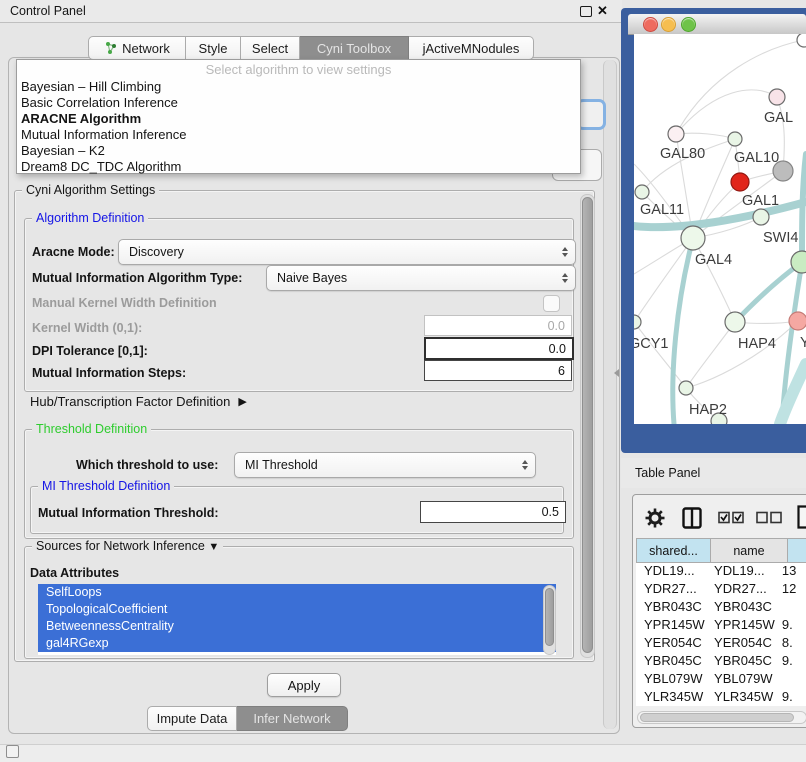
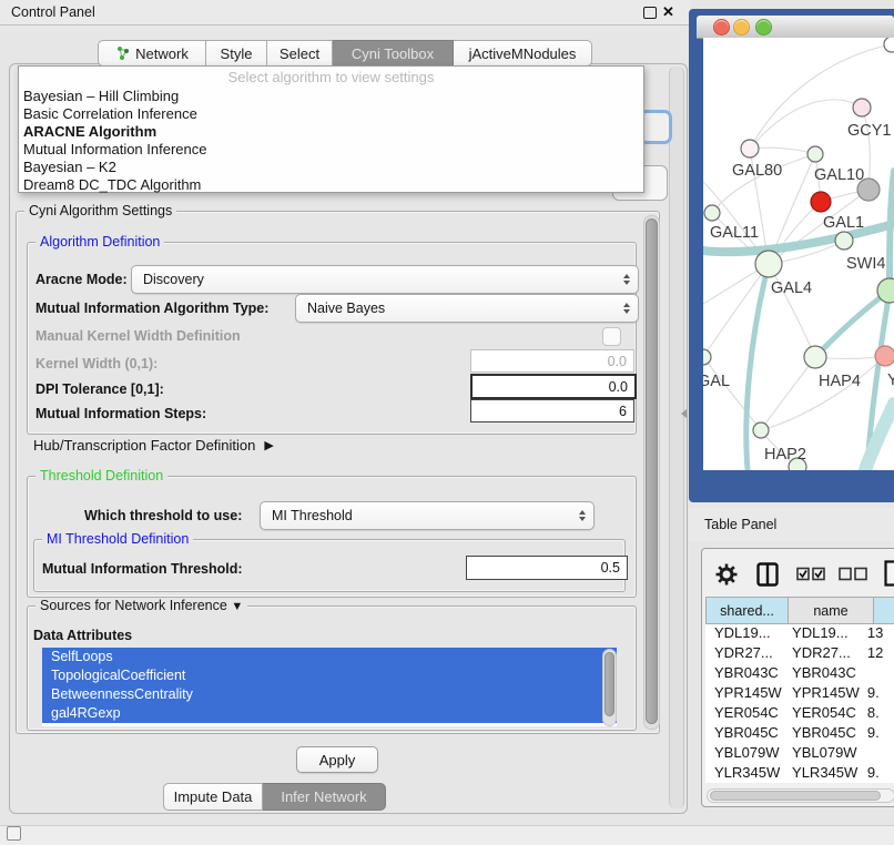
  Control Panel
  ✕
  Network
  Style
  Select
  Cyni Toolbox
  jActiveMNodules
  Select algorithm to view settings
  Bayesian – Hill Climbing
  Basic Correlation Inference
  ARACNE Algorithm
  Mutual Information Inference
  Bayesian – K2
  Dream8 DC_TDC Algorithm
  Cyni Algorithm Settings
  Algorithm Definition
  Aracne Mode:
  Discovery
  Mutual Information Algorithm Type:
  Naive Bayes
  Manual Kernel Width Definition
  Kernel Width (0,1):
  0.0
  DPI Tolerance [0,1]:
  0.0
  Mutual Information Steps:
  6
  Hub/Transcription Factor Definition
  ▶
  Threshold Definition
  Which threshold to use:
  MI Threshold
  MI Threshold Definition
  Mutual Information Threshold:
  0.5
  Sources for Network Inference ▼
  Data Attributes
  SelfLoops
  TopologicalCoefficient
  BetweennessCentrality
  gal4RGexp
  Apply
  Impute Data
  Infer Network
- GAL
+ GCY1
  GAL80
  GAL10
  GAL1
  GAL11
  GAL4
  SWI4
- GCY1
+ GAL
  HAP4
  Y
  HAP2
  Table Panel
  shared...
  name
  YDL19...
  YDL19...
  13
  YDR27...
  YDR27...
  12
  YBR043C
  YBR043C
  YPR145W
  YPR145W
  9.
  YER054C
  YER054C
  8.
  YBR045C
  YBR045C
  9.
  YBL079W
  YBL079W
  YLR345W
  YLR345W
  9.
